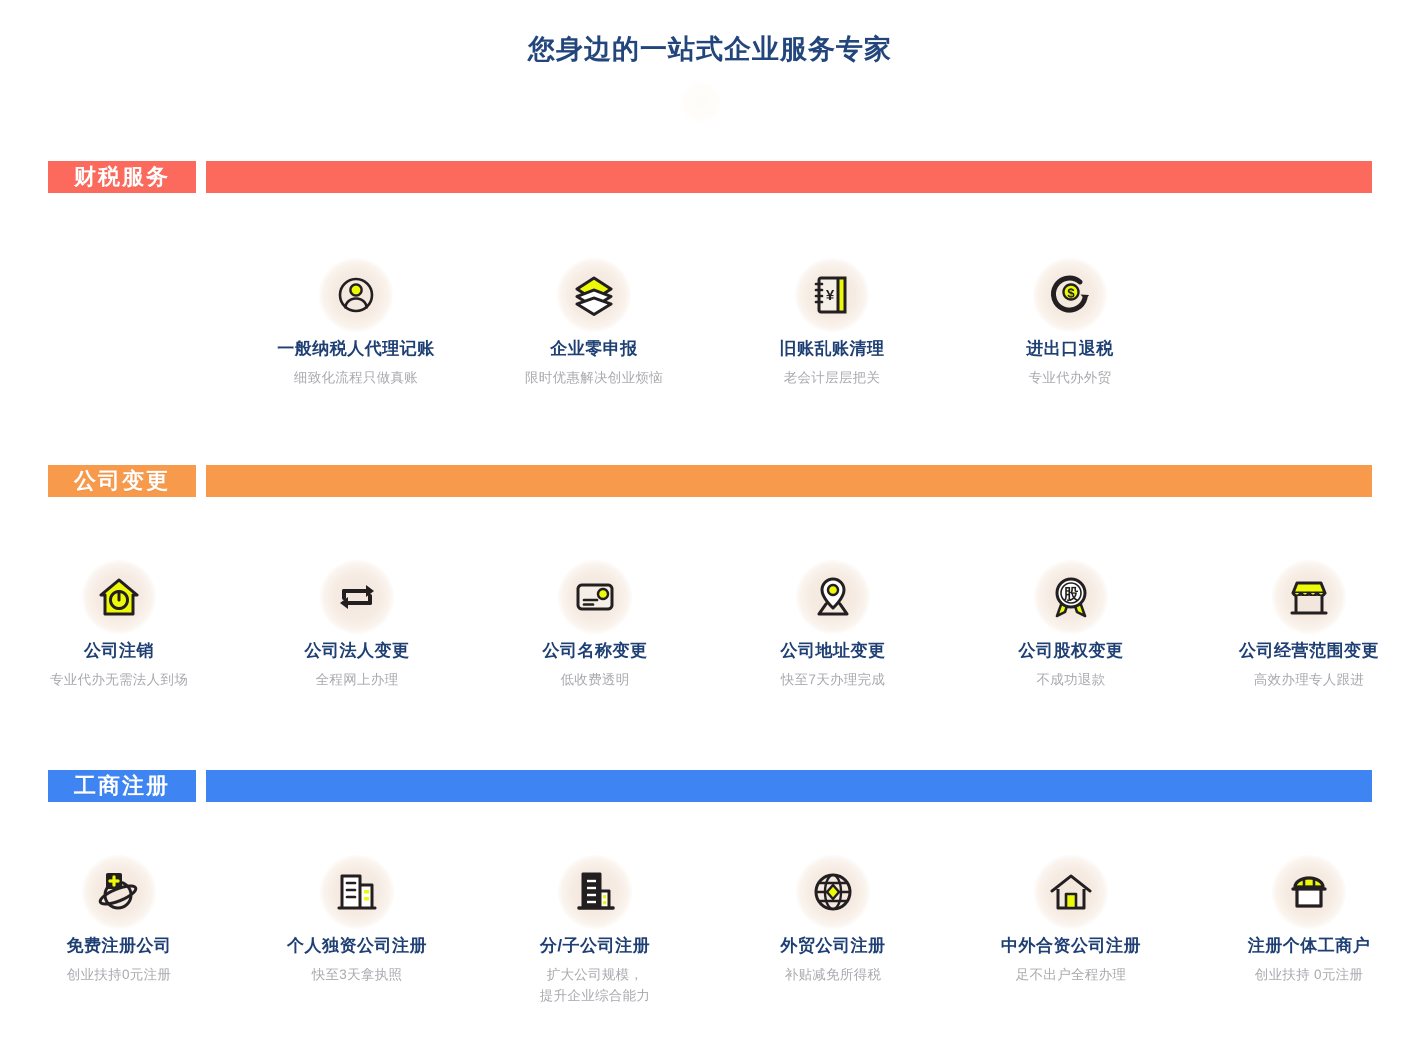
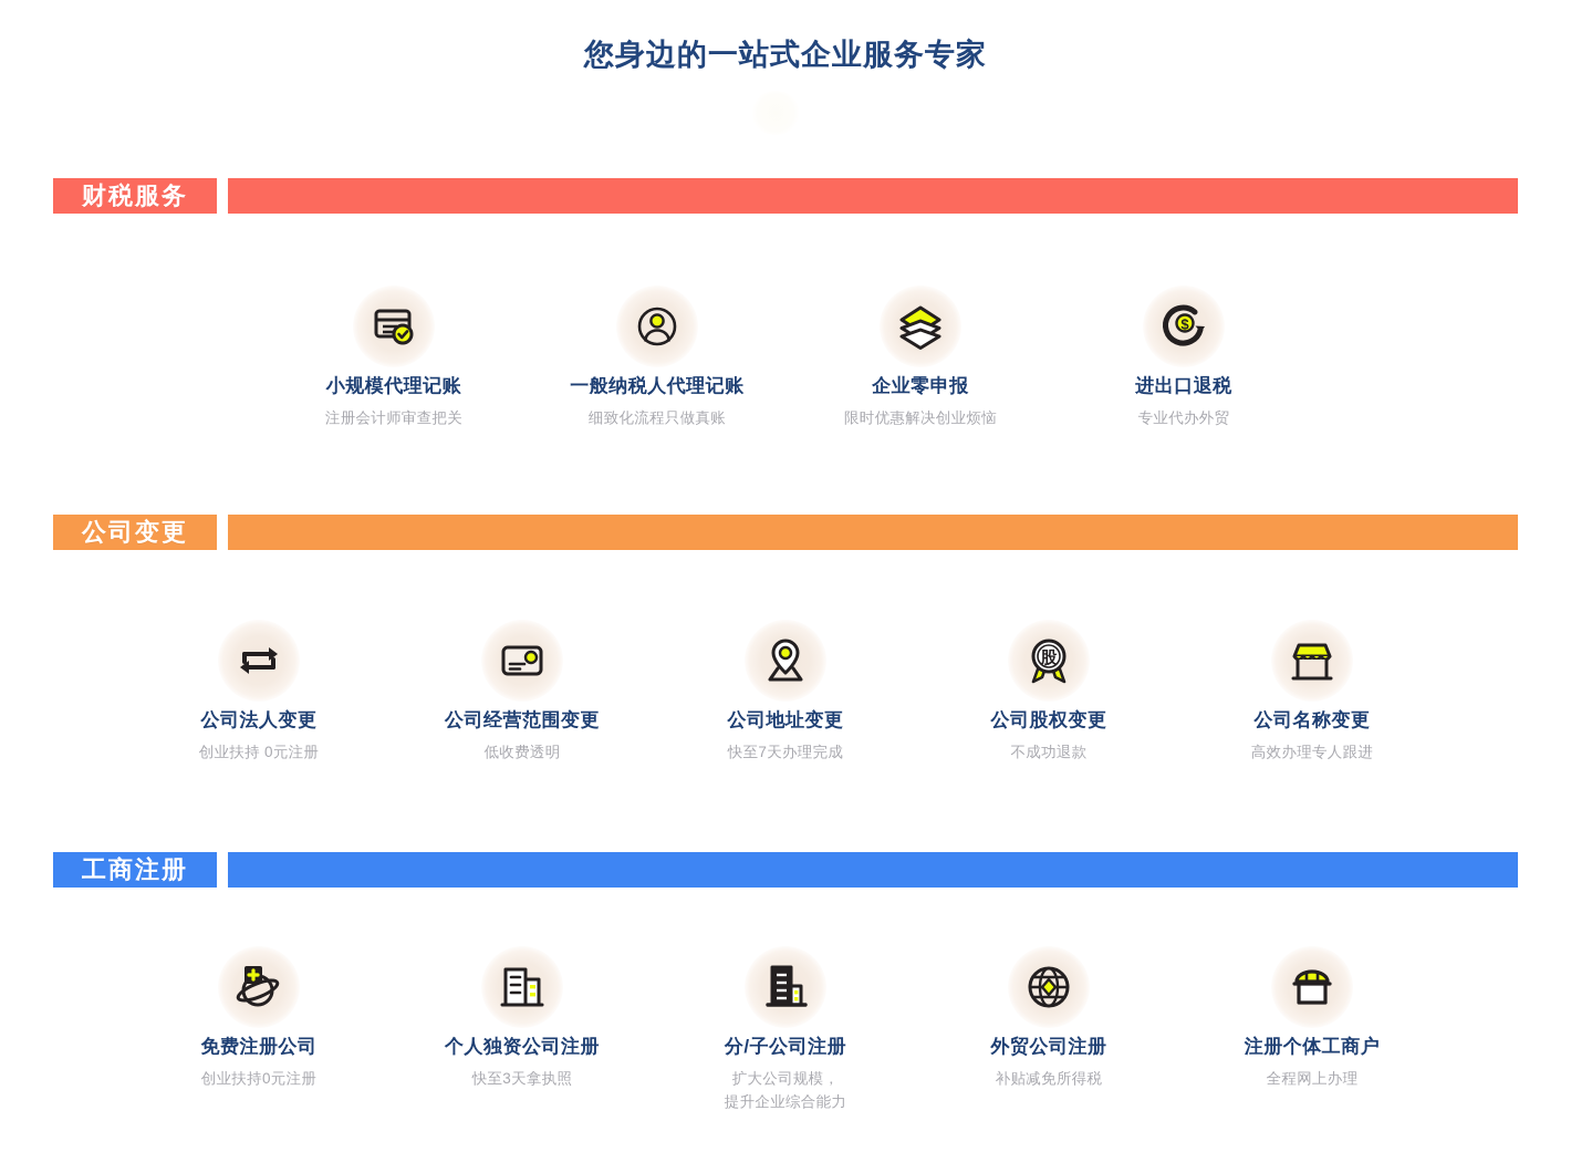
  您身边的一站式企业服务专家
  财税服务
+ 小规模代理记账
+ 注册会计师审查把关
  一般纳税人代理记账
  细致化流程只做真账
  企业零申报
  限时优惠解决创业烦恼
- ¥
- 旧账乱账清理
- 老会计层层把关
  $
  进出口退税
  专业代办外贸
  公司变更
- 公司注销
- 专业代办无需法人到场
  公司法人变更
- 全程网上办理
+ 创业扶持 0元注册
- 公司名称变更
+ 公司经营范围变更
  低收费透明
  公司地址变更
  快至7天办理完成
  股
  公司股权变更
  不成功退款
- 公司经营范围变更
+ 公司名称变更
  高效办理专人跟进
  工商注册
  免费注册公司
  创业扶持0元注册
  个人独资公司注册
  快至3天拿执照
  分/子公司注册
  扩大公司规模，
  提升企业综合能力
  外贸公司注册
  补贴减免所得税
- 中外合资公司注册
- 足不出户全程办理
  注册个体工商户
- 创业扶持 0元注册
+ 全程网上办理
